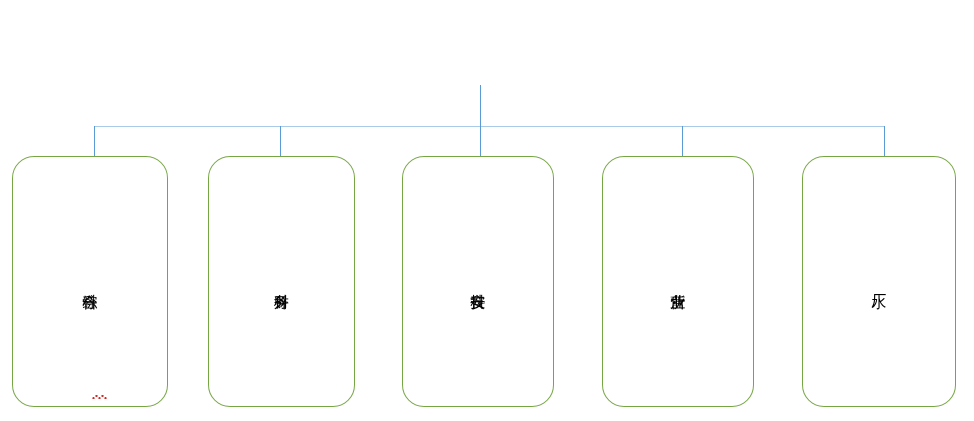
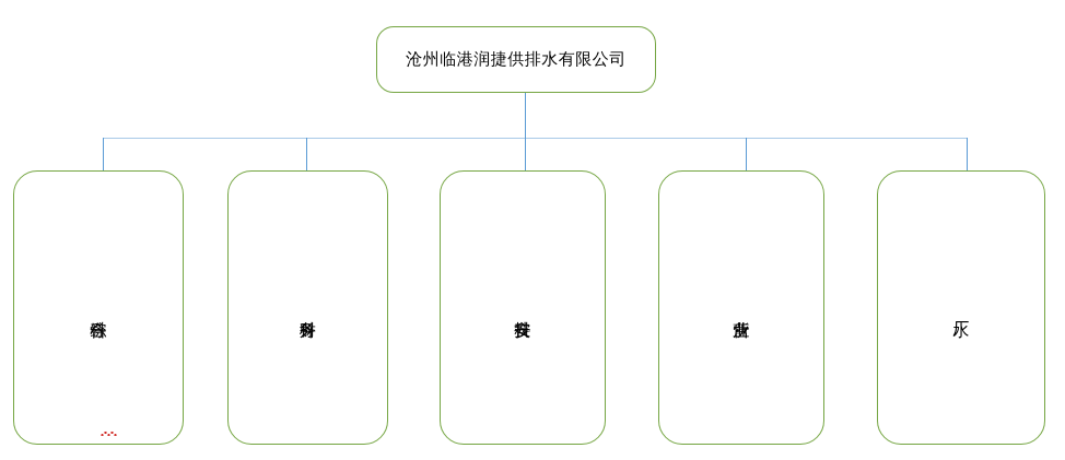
+ 沧州临港润捷供排水有限公司
